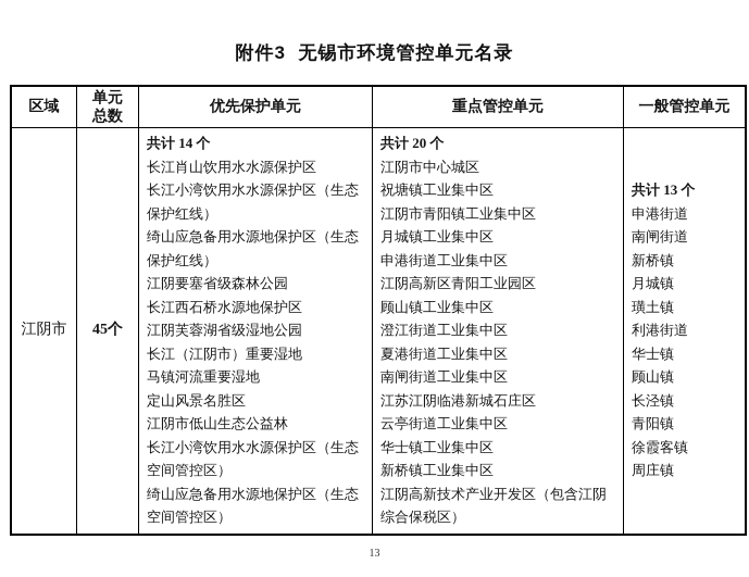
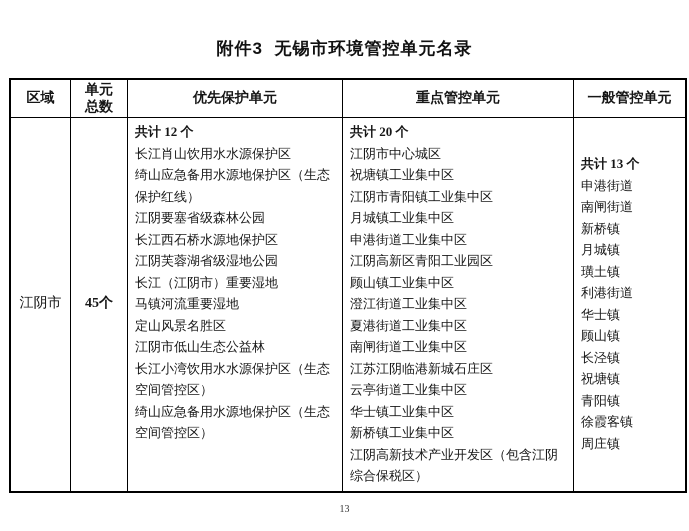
  附件3 无锡市环境管控单元名录
  区域
  单元
  总数
  优先保护单元
  重点管控单元
  一般管控单元
  江阴市
  45个
- 共计 14 个
+ 共计 12 个
  长江肖山饮用水水源保护区
- 长江小湾饮用水水源保护区（生态保护红线）
  绮山应急备用水源地保护区（生态保护红线）
  江阴要塞省级森林公园
  长江西石桥水源地保护区
  江阴芙蓉湖省级湿地公园
  长江（江阴市）重要湿地
  马镇河流重要湿地
  定山风景名胜区
  江阴市低山生态公益林
  长江小湾饮用水水源保护区（生态空间管控区）
  绮山应急备用水源地保护区（生态空间管控区）
  共计 20 个
  江阴市中心城区
  祝塘镇工业集中区
  江阴市青阳镇工业集中区
  月城镇工业集中区
  申港街道工业集中区
  江阴高新区青阳工业园区
  顾山镇工业集中区
  澄江街道工业集中区
  夏港街道工业集中区
  南闸街道工业集中区
  江苏江阴临港新城石庄区
  云亭街道工业集中区
  华士镇工业集中区
  新桥镇工业集中区
  江阴高新技术产业开发区（包含江阴综合保税区）
  共计 13 个
  申港街道
  南闸街道
  新桥镇
  月城镇
  璜土镇
  利港街道
  华士镇
  顾山镇
  长泾镇
+ 祝塘镇
  青阳镇
  徐霞客镇
  周庄镇
  13
